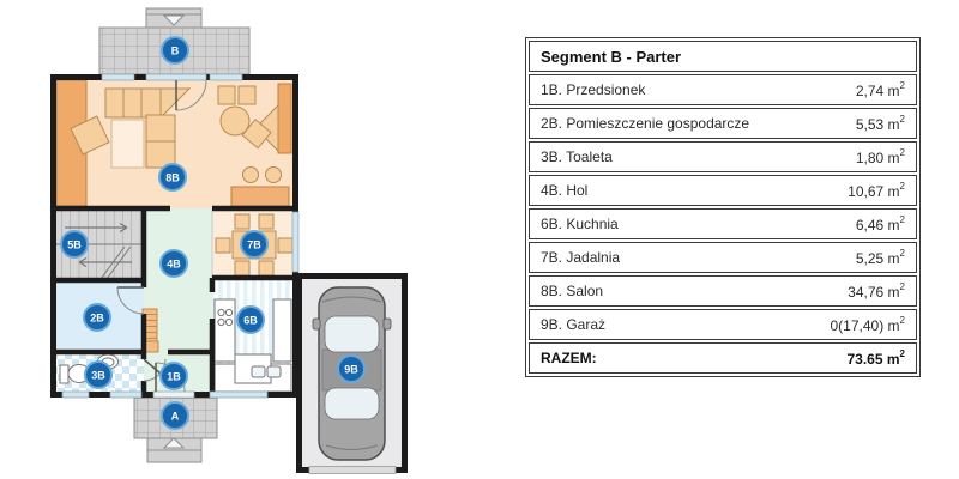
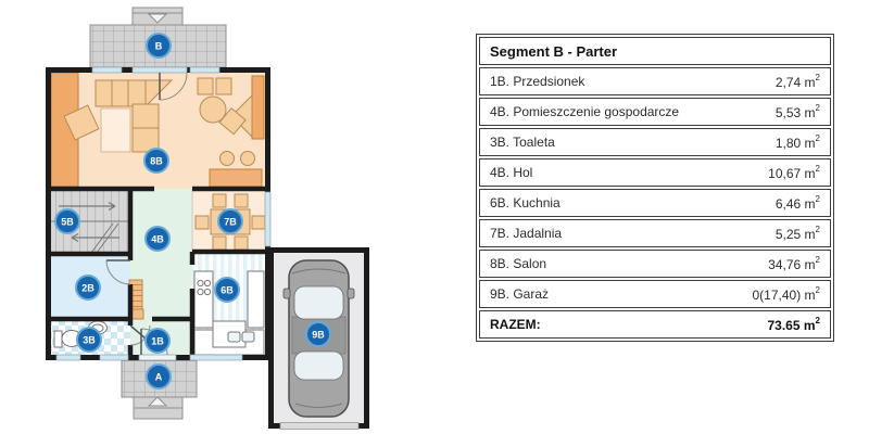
  B
  8B
  5B
  4B
  7B
  2B
  6B
  3B
  1B
  9B
  A
  Segment B - Parter
  1B. Przedsionek
  2,74 m2
- 2B. Pomieszczenie gospodarcze
+ 4B. Pomieszczenie gospodarcze
  5,53 m2
  3B. Toaleta
  1,80 m2
  4B. Hol
  10,67 m2
  6B. Kuchnia
  6,46 m2
  7B. Jadalnia
  5,25 m2
  8B. Salon
  34,76 m2
  9B. Garaż
  0(17,40) m2
  RAZEM:
  73.65 m2
